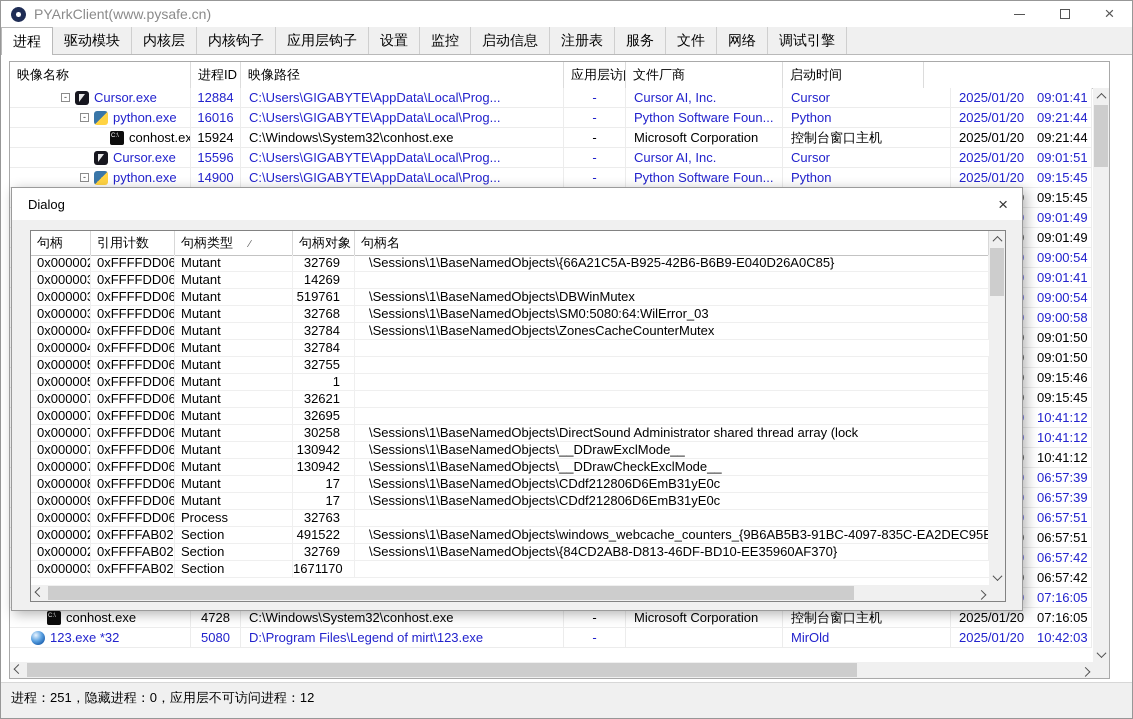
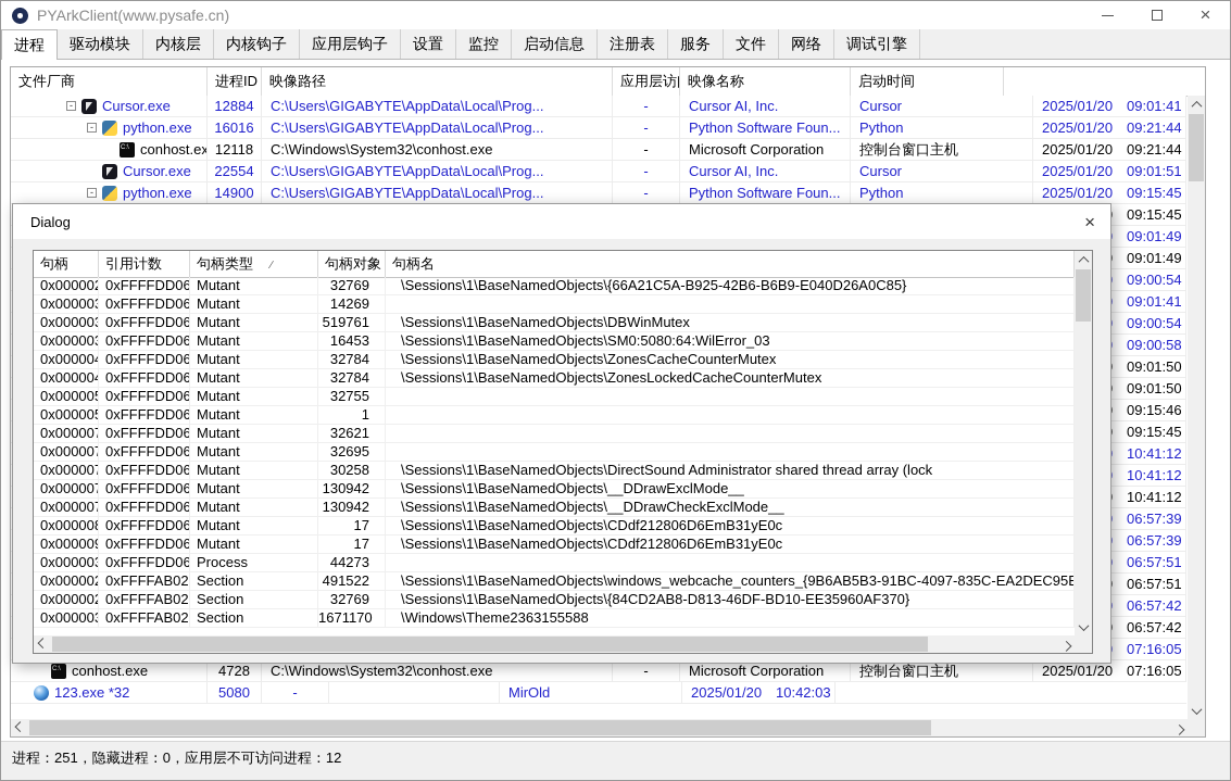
  PYArkClient(www.pysafe.cn)
  ×
  进程
  驱动模块
  内核层
  内核钩子
  应用层钩子
  设置
  监控
  启动信息
  注册表
  服务
  文件
  网络
  调试引擎
- 映像名称
+ 文件厂商
  进程ID
  映像路径
  应用层访
- 文件厂商
+ 映像名称
  启动时间
  -
  Cursor.exe
  12884
  C:\Users\GIGABYTE\AppData\Local\Prog...
  -
  Cursor AI, Inc.
  Cursor
  2025/01/20
  09:01:41
  -
  python.exe
  16016
  C:\Users\GIGABYTE\AppData\Local\Prog...
  -
  Python Software Foun...
  Python
  2025/01/20
  09:21:44
  conhost.ex
- 15924
+ 12118
  C:\Windows\System32\conhost.exe
  -
  Microsoft Corporation
  控制台窗口主机
  2025/01/20
  09:21:44
  Cursor.exe
- 15596
+ 22554
  C:\Users\GIGABYTE\AppData\Local\Prog...
  -
  Cursor AI, Inc.
  Cursor
  2025/01/20
  09:01:51
  -
  python.exe
  14900
  C:\Users\GIGABYTE\AppData\Local\Prog...
  -
  Python Software Foun...
  Python
  2025/01/20
  09:15:45
  09:15:45
  09:01:49
  09:01:49
  09:00:54
  09:01:41
  09:00:54
  09:00:58
  09:01:50
  09:01:50
  09:15:46
  09:15:45
  10:41:12
  10:41:12
  10:41:12
  06:57:39
  06:57:39
  06:57:51
  06:57:51
  06:57:42
  06:57:42
  07:16:05
  conhost.exe
  4728
  C:\Windows\System32\conhost.exe
  -
  Microsoft Corporation
  控制台窗口主机
  2025/01/20
  07:16:05
  123.exe *32
  5080
- D:\Program Files\Legend of mirt\123.exe
  -
  MirOld
  2025/01/20
  10:42:03
  进程：251，隐藏进程：0，应用层不可访问进程：12
  Dialog
  ×
  句柄
  引用计数
  句柄类型 ∕
  句柄对象
  句柄名
  0x000002
  0xFFFFDD06
  Mutant
  32769
  \Sessions\1\BaseNamedObjects\{66A21C5A-B925-42B6-B6B9-E040D26A0C85}
  0x000003
  0xFFFFDD06
  Mutant
  14269
  0x000003
  0xFFFFDD06
  Mutant
  519761
  \Sessions\1\BaseNamedObjects\DBWinMutex
  0x000003
  0xFFFFDD06
  Mutant
- 32768
+ 16453
  \Sessions\1\BaseNamedObjects\SM0:5080:64:WilError_03
  0x000004
  0xFFFFDD06
  Mutant
  32784
  \Sessions\1\BaseNamedObjects\ZonesCacheCounterMutex
  0x000004
  0xFFFFDD06
  Mutant
  32784
+ \Sessions\1\BaseNamedObjects\ZonesLockedCacheCounterMutex
  0x000005
  0xFFFFDD06
  Mutant
  32755
  0x000005
  0xFFFFDD06
  Mutant
  1
  0x000007
  0xFFFFDD06
  Mutant
  32621
  0x000007
  0xFFFFDD06
  Mutant
  32695
  0x000007
  0xFFFFDD06
  Mutant
  30258
  \Sessions\1\BaseNamedObjects\DirectSound Administrator shared thread array (lock
  0x000007
  0xFFFFDD06
  Mutant
  130942
  \Sessions\1\BaseNamedObjects\__DDrawExclMode__
  0x000007
  0xFFFFDD06
  Mutant
  130942
  \Sessions\1\BaseNamedObjects\__DDrawCheckExclMode__
  0x000008
  0xFFFFDD06
  Mutant
  17
  \Sessions\1\BaseNamedObjects\CDdf212806D6EmB31yE0c
  0x000009
  0xFFFFDD06
  Mutant
  17
  \Sessions\1\BaseNamedObjects\CDdf212806D6EmB31yE0c
  0x000003
  0xFFFFDD06
  Process
- 32763
+ 44273
  0x000002
  0xFFFFAB02
  Section
  491522
  \Sessions\1\BaseNamedObjects\windows_webcache_counters_{9B6AB5B3-91BC-4097-835C-EA2DEC95E
  0x000002
  0xFFFFAB02
  Section
  32769
  \Sessions\1\BaseNamedObjects\{84CD2AB8-D813-46DF-BD10-EE35960AF370}
  0x000003
  0xFFFFAB02
  Section
  1671170
+ \Windows\Theme2363155588
